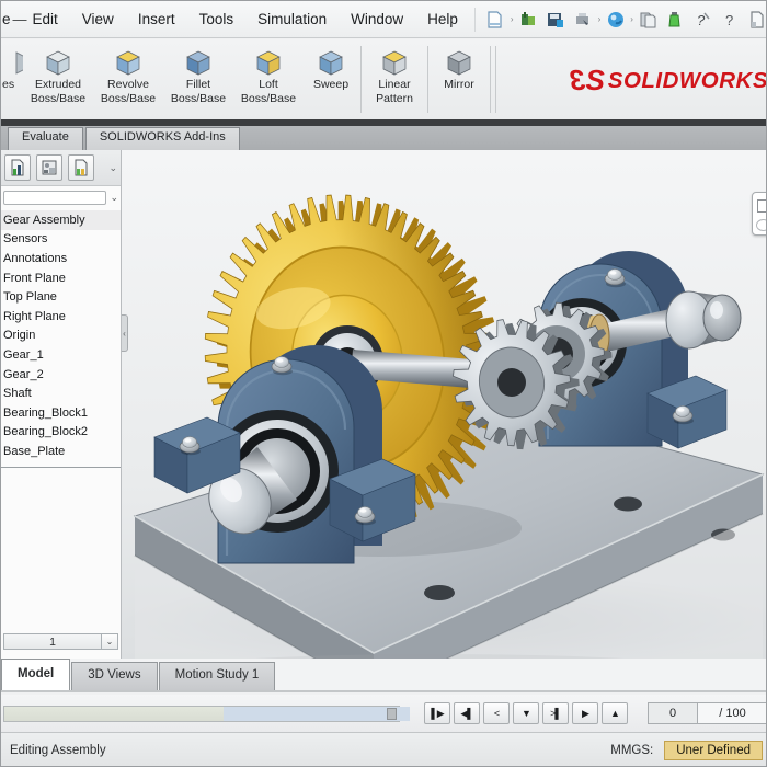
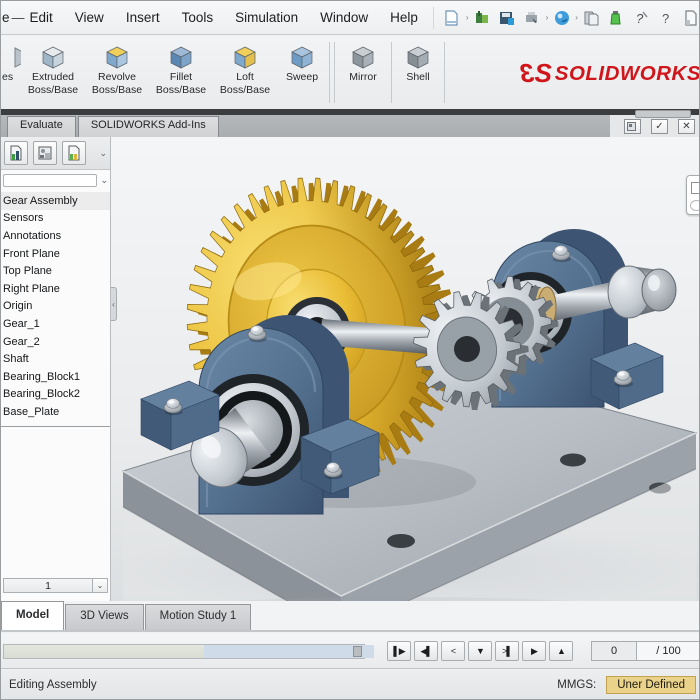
  e
  —
  Edit
  View
  Insert
  Tools
  Simulation
  Window
  Help
  ›
  ›
  ›
  ?
  ?
  es
  Extruded
  Boss/Base
  Revolve
  Boss/Base
  Fillet
  Boss/Base
  Loft
  Boss/Base
  Sweep
- Linear
- Pattern
  Mirror
+ Shell
  SOLIDWORKS
  Evaluate
  SOLIDWORKS Add-Ins
+ ✓
+ ✕
  ⌄
  ⌄
  Gear Assembly
  Sensors
  Annotations
  Front Plane
  Top Plane
  Right Plane
  Origin
  Gear_1
  Gear_2
  Shaft
  Bearing_Block1
  Bearing_Block2
  Base_Plate
  1
  ⌄
  ‹
  Model
  3D Views
  Motion Study 1
  ▌▶
  ◀▌
  <
  ▼
  >▌
  ▶
  ▲
  0
  / 100
  Editing Assembly
  MMGS:
  Uner Defined
